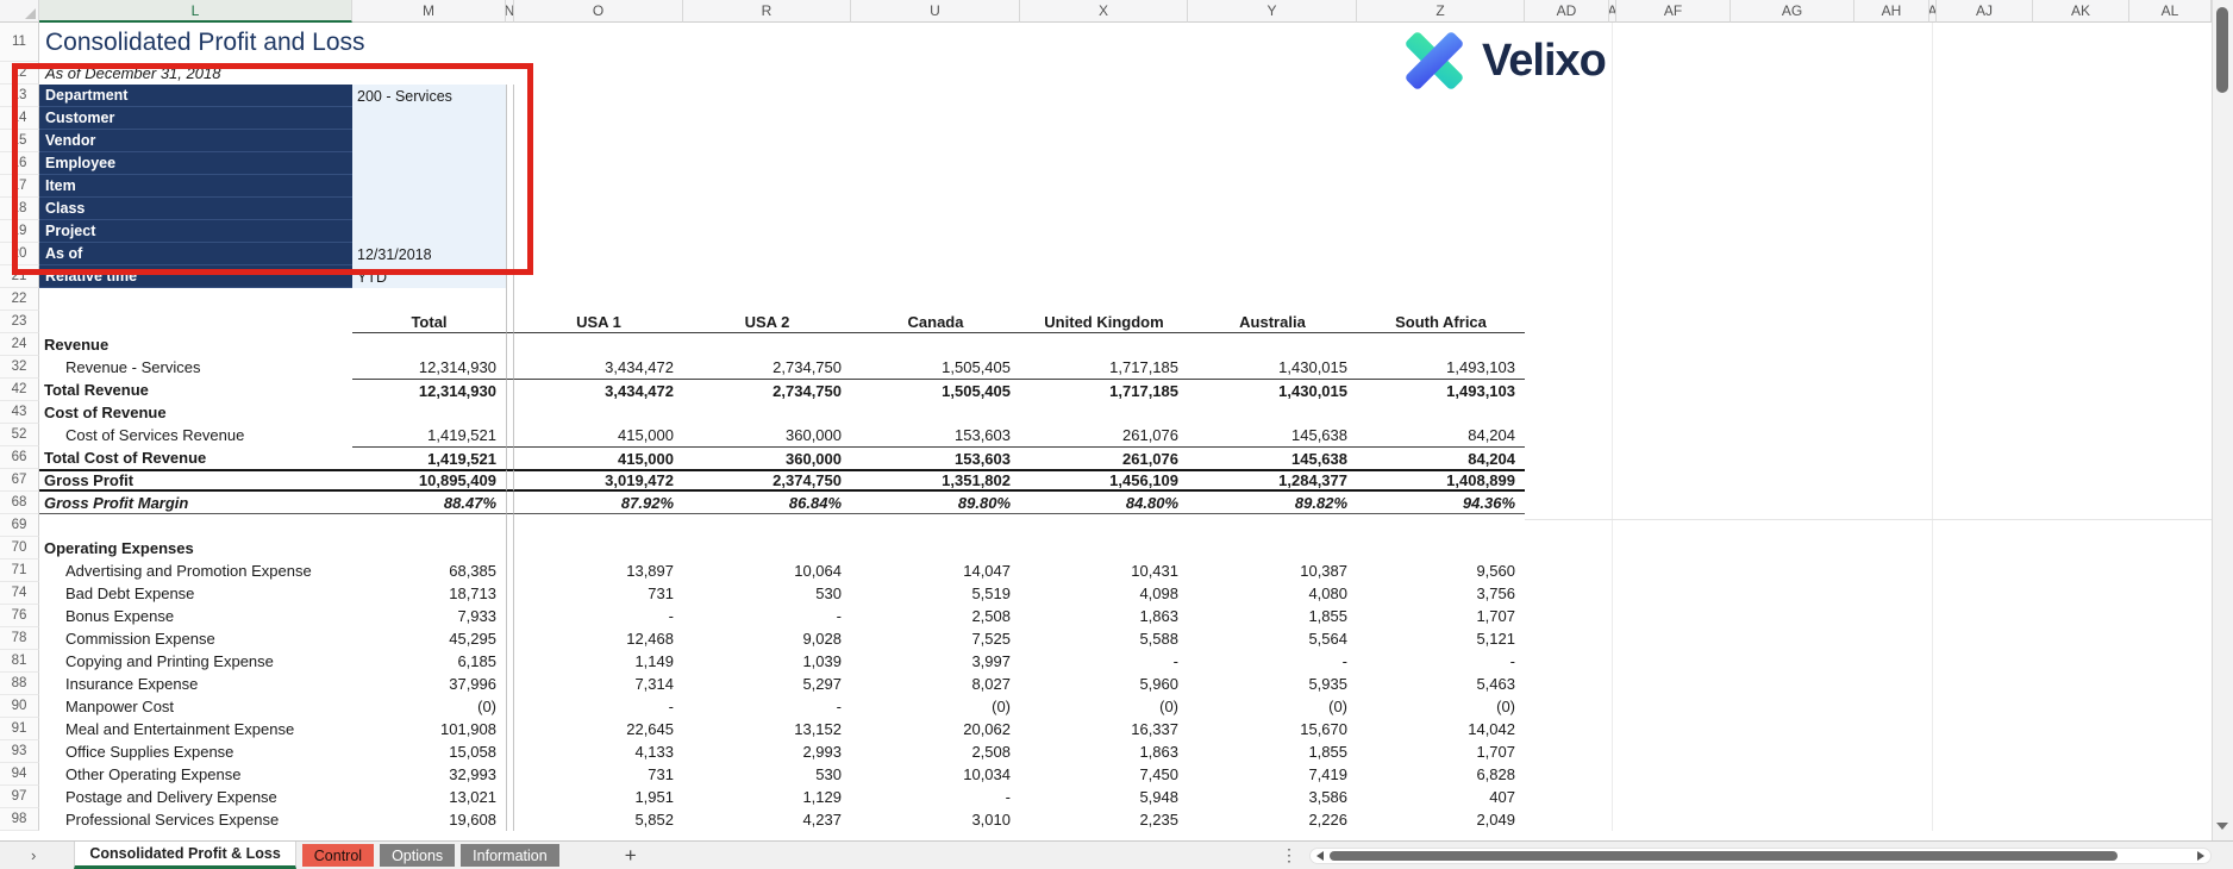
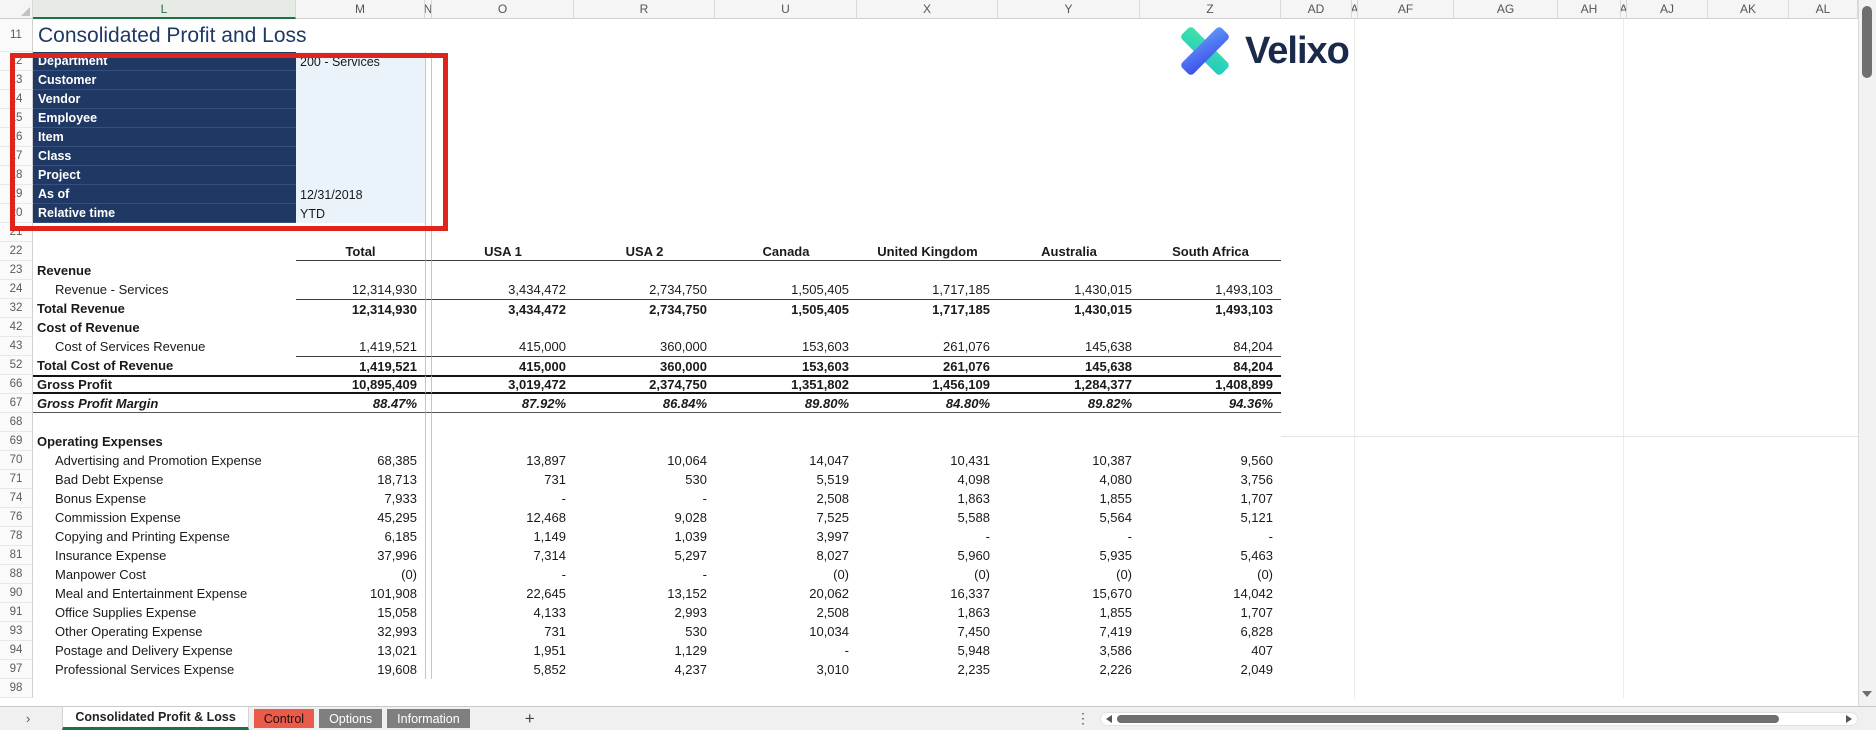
  L
  M
  N
  O
  R
  U
  X
  Y
  Z
  AD
  A
  AF
  AG
  AH
  A
  AJ
  AK
  AL
  11
  12
  13
  14
  15
  16
  17
  18
  19
  20
  21
  22
  23
  24
  32
  42
  43
  52
  66
  67
  68
  69
  70
  71
  74
  76
  78
  81
  88
  90
  91
  93
  94
  97
  98
  Consolidated Profit and Loss
- As of December 31, 2018
  Department
  200 - Services
  Customer
  Vendor
  Employee
  Item
  Class
  Project
  As of
  12/31/2018
  Relative time
  YTD
  Total
  USA 1
  USA 2
  Canada
  United Kingdom
  Australia
  South Africa
  Revenue
  Revenue - Services
  12,314,930
  3,434,472
  2,734,750
  1,505,405
  1,717,185
  1,430,015
  1,493,103
  Total Revenue
  12,314,930
  3,434,472
  2,734,750
  1,505,405
  1,717,185
  1,430,015
  1,493,103
  Cost of Revenue
  Cost of Services Revenue
  1,419,521
  415,000
  360,000
  153,603
  261,076
  145,638
  84,204
  Total Cost of Revenue
  1,419,521
  415,000
  360,000
  153,603
  261,076
  145,638
  84,204
  Gross Profit
  10,895,409
  3,019,472
  2,374,750
  1,351,802
  1,456,109
  1,284,377
  1,408,899
  Gross Profit Margin
  88.47%
  87.92%
  86.84%
  89.80%
  84.80%
  89.82%
  94.36%
  Operating Expenses
  Advertising and Promotion Expense
  68,385
  13,897
  10,064
  14,047
  10,431
  10,387
  9,560
  Bad Debt Expense
  18,713
  731
  530
  5,519
  4,098
  4,080
  3,756
  Bonus Expense
  7,933
  -
  -
  2,508
  1,863
  1,855
  1,707
  Commission Expense
  45,295
  12,468
  9,028
  7,525
  5,588
  5,564
  5,121
  Copying and Printing Expense
  6,185
  1,149
  1,039
  3,997
  -
  -
  -
  Insurance Expense
  37,996
  7,314
  5,297
  8,027
  5,960
  5,935
  5,463
  Manpower Cost
  (0)
  -
  -
  (0)
  (0)
  (0)
  (0)
  Meal and Entertainment Expense
  101,908
  22,645
  13,152
  20,062
  16,337
  15,670
  14,042
  Office Supplies Expense
  15,058
  4,133
  2,993
  2,508
  1,863
  1,855
  1,707
  Other Operating Expense
  32,993
  731
  530
  10,034
  7,450
  7,419
  6,828
  Postage and Delivery Expense
  13,021
  1,951
  1,129
  -
  5,948
  3,586
  407
  Professional Services Expense
  19,608
  5,852
  4,237
  3,010
  2,235
  2,226
  2,049
  Velixo
  ›
  Consolidated Profit & Loss
  Control
  Options
  Information
  +
  ⋮
